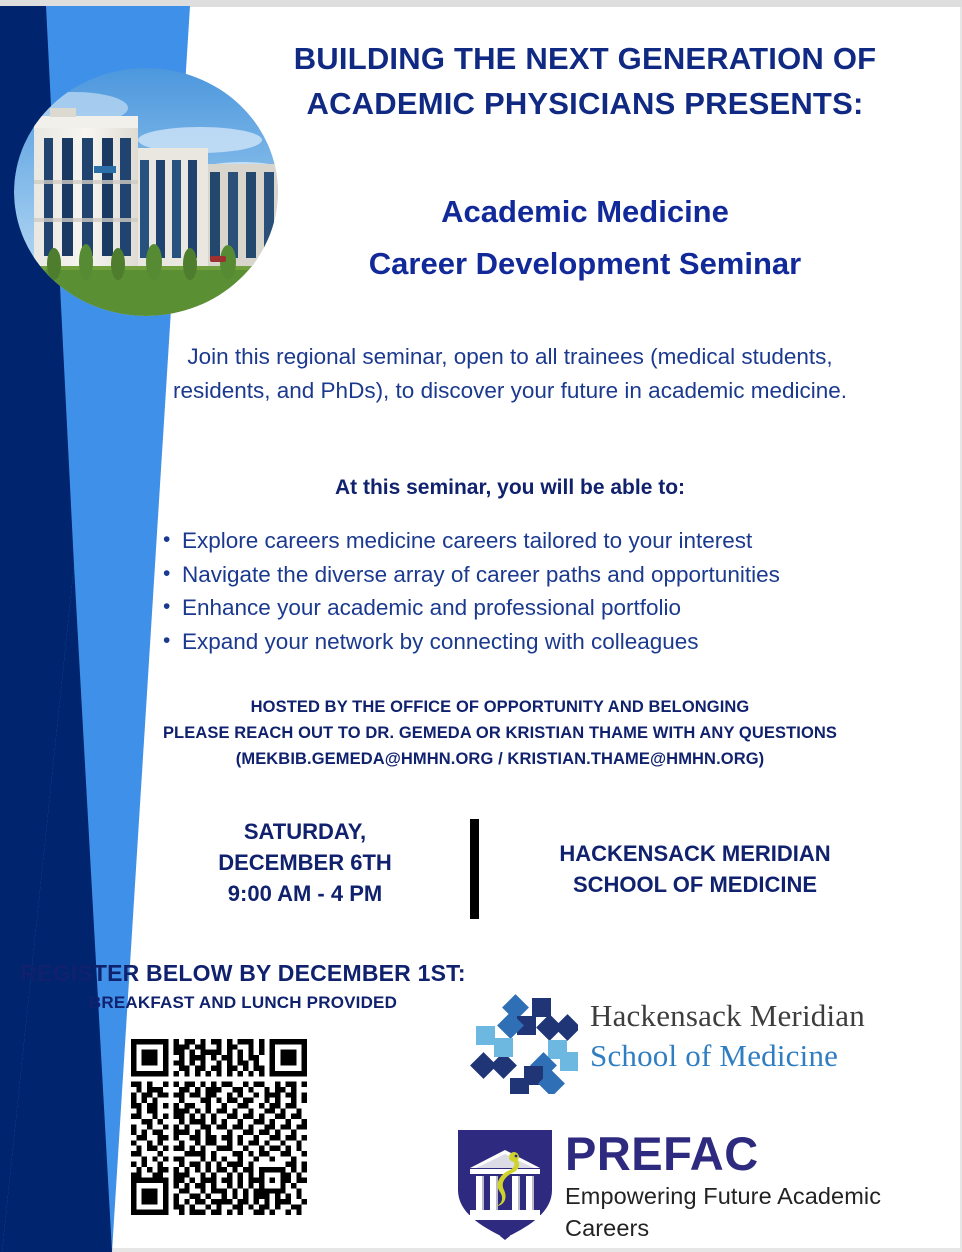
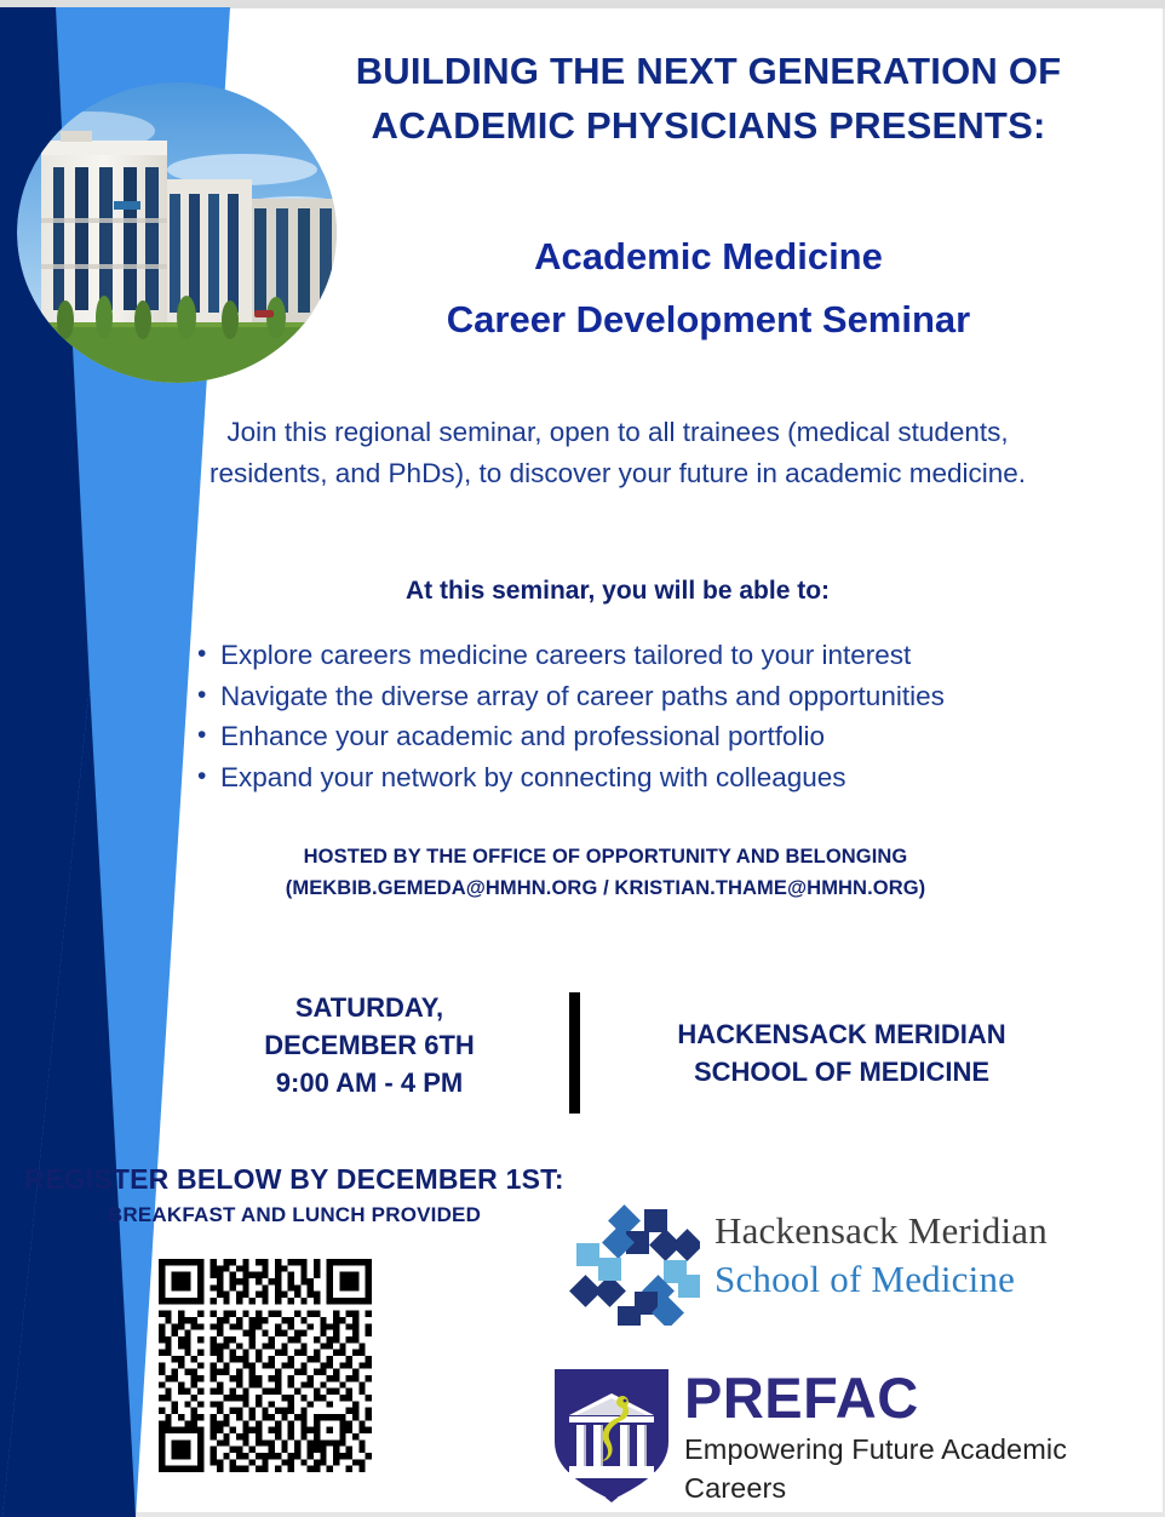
  BUILDING THE NEXT GENERATION OF
  ACADEMIC PHYSICIANS PRESENTS:
  Academic Medicine
  Career Development Seminar
  Join this regional seminar, open to all trainees (medical students, residents, and PhDs), to discover your future in academic medicine.
  At this seminar, you will be able to:
  Explore careers medicine careers tailored to your interest
  Navigate the diverse array of career paths and opportunities
  Enhance your academic and professional portfolio
  Expand your network by connecting with colleagues
  HOSTED BY THE OFFICE OF OPPORTUNITY AND BELONGING
- PLEASE REACH OUT TO DR. GEMEDA OR KRISTIAN THAME WITH ANY QUESTIONS
  (MEKBIB.GEMEDA@HMHN.ORG / KRISTIAN.THAME@HMHN.ORG)
  SATURDAY,
  DECEMBER 6TH
  9:00 AM - 4 PM
  HACKENSACK MERIDIAN
  SCHOOL OF MEDICINE
  REGISTER BELOW BY DECEMBER 1ST:
  BREAKFAST AND LUNCH PROVIDED
  Hackensack Meridian
  School of Medicine
  PREFAC
  Empowering Future Academic Careers
